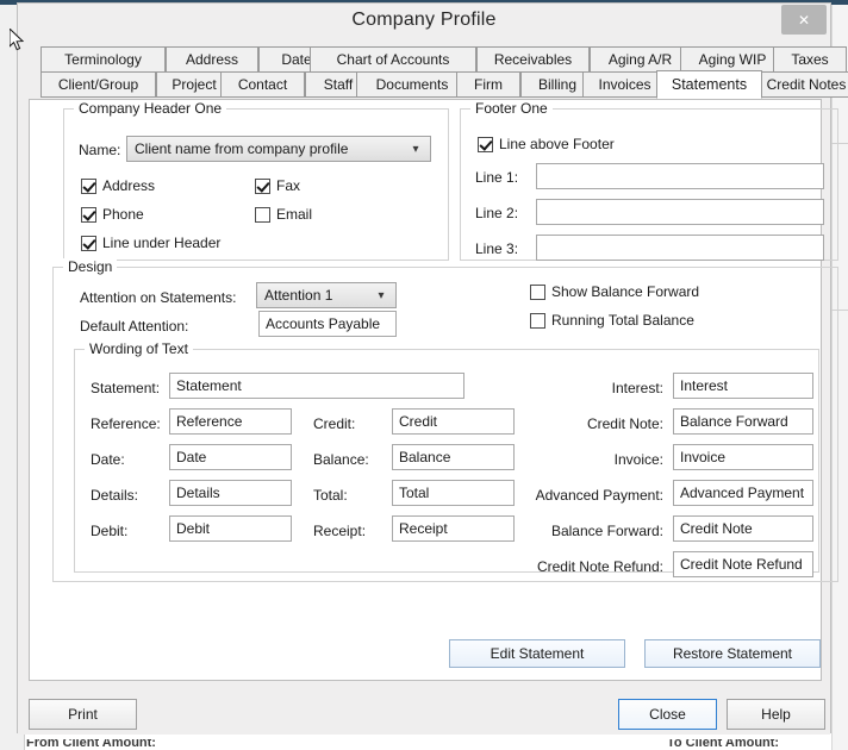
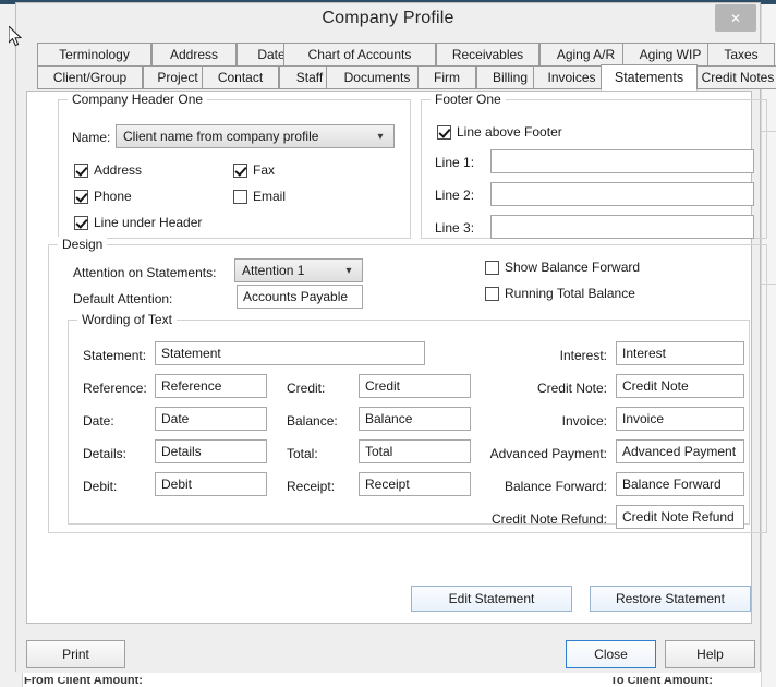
  From Client Amount:
  To Client Amount:
  Company Profile
  ✕
  Terminology
  Address
  Date
  Chart of Accounts
  Receivables
  Aging A/R
  Aging WIP
  Taxes
  Client/Group
  Project
  Contact
  Staff
  Documents
  Firm
  Billing
  Invoices
  Statements
  Credit Notes
  Company Header One
  Name:
  Client name from company profile
  ▾
  Address
  Phone
  Line under Header
  Fax
  Email
  Footer One
  Line above Footer
  Line 1:
  Line 2:
  Line 3:
  Design
  Attention on Statements:
  Attention 1
  ▾
  Default Attention:
  Accounts Payable
  Show Balance Forward
  Running Total Balance
  Wording of Text
  Statement:
  Statement
  Reference:
  Reference
  Date:
  Date
  Details:
  Details
  Debit:
  Debit
  Credit:
  Credit
  Balance:
  Balance
  Total:
  Total
  Receipt:
  Receipt
  Interest:
  Interest
  Credit Note:
- Balance Forward
+ Credit Note
  Invoice:
  Invoice
  Advanced Payment:
  Advanced Payment
  Balance Forward:
- Credit Note
+ Balance Forward
  Credit Note Refund:
  Credit Note Refund
  Edit Statement
  Restore Statement
  Print
  Close
  Help
